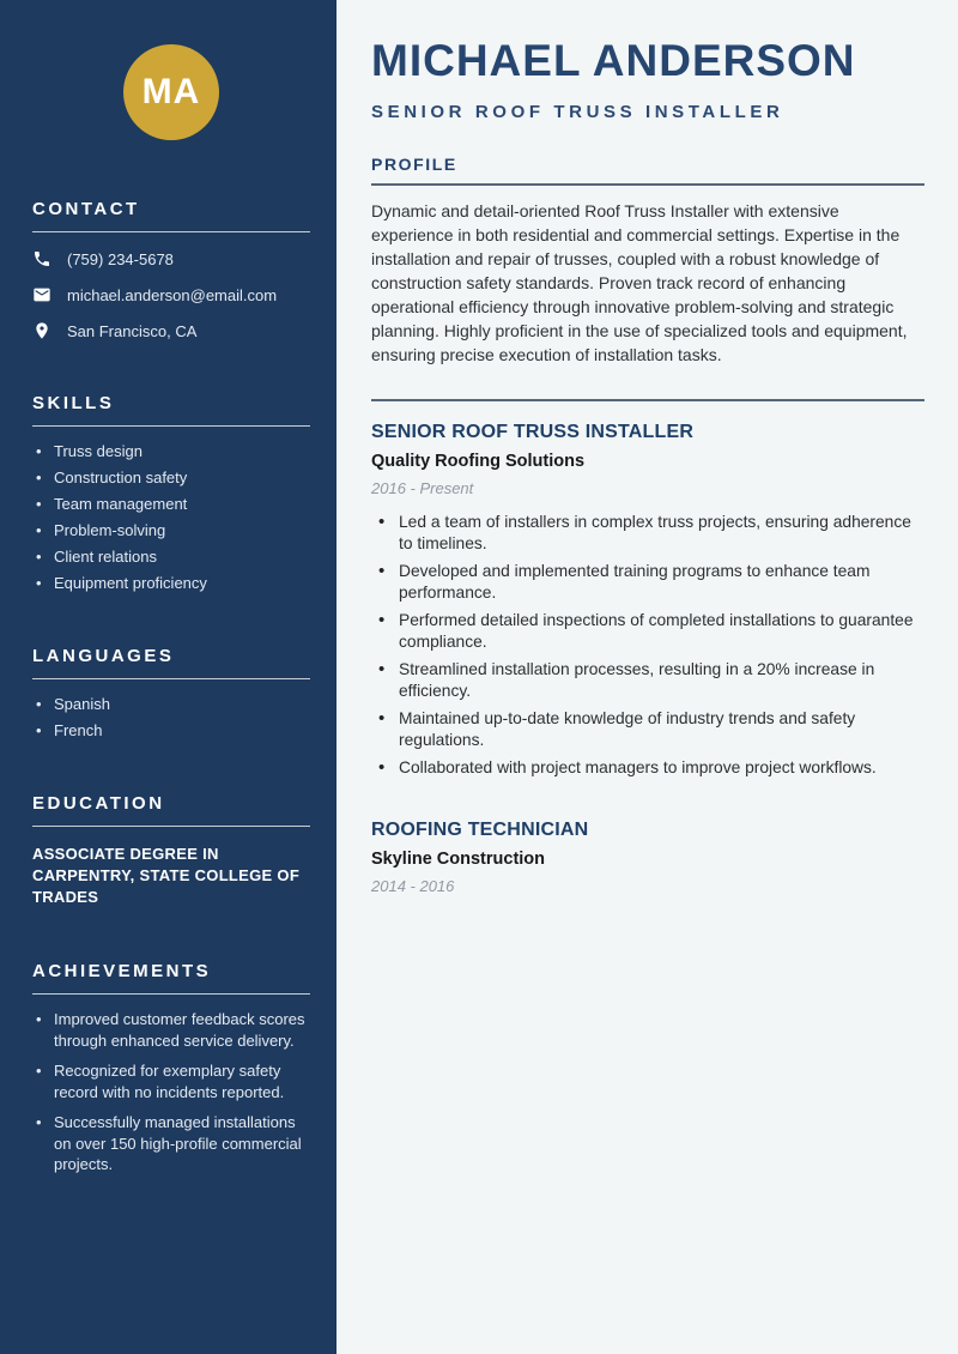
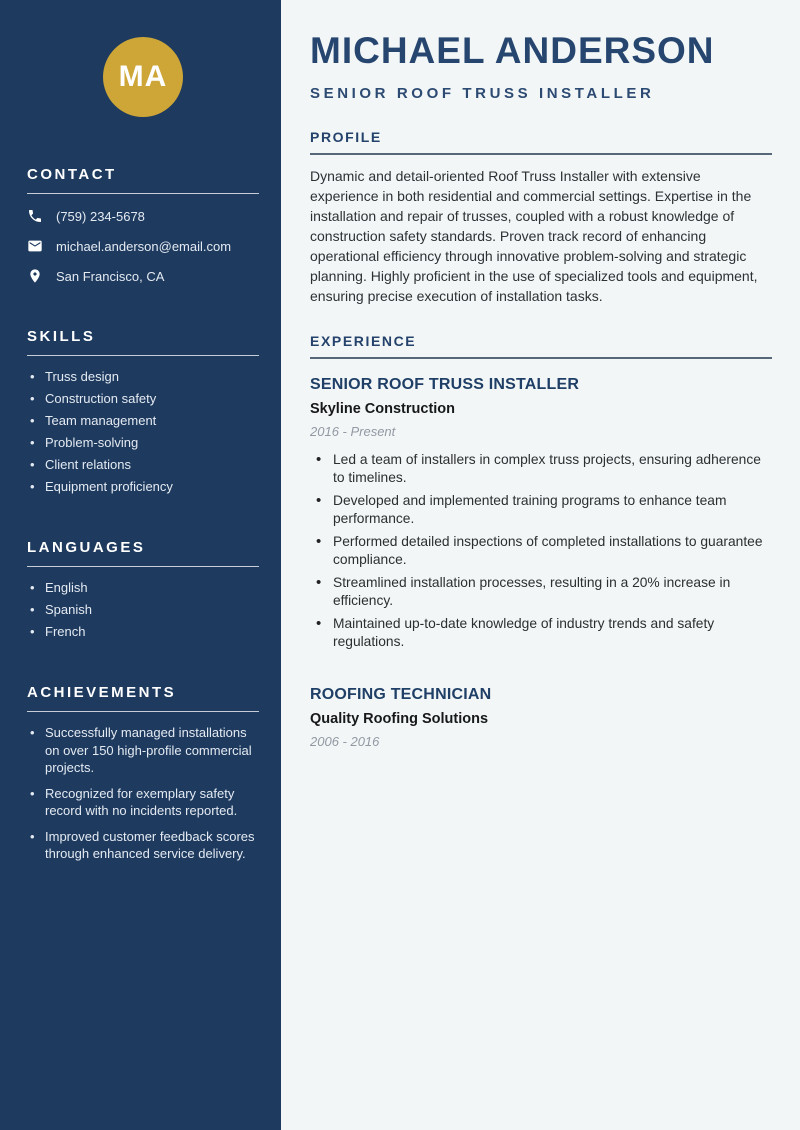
  MA
  CONTACT
  (759) 234-5678
  michael.anderson@email.com
  San Francisco, CA
  SKILLS
  Truss design
  Construction safety
  Team management
  Problem-solving
  Client relations
  Equipment proficiency
  LANGUAGES
+ English
  Spanish
  French
- EDUCATION
- ASSOCIATE DEGREE IN CARPENTRY, STATE COLLEGE OF TRADES
  ACHIEVEMENTS
- Improved customer feedback scores through enhanced service delivery.
+ Successfully managed installations on over 150 high-profile commercial projects.
  Recognized for exemplary safety record with no incidents reported.
- Successfully managed installations on over 150 high-profile commercial projects.
+ Improved customer feedback scores through enhanced service delivery.
  MICHAEL ANDERSON
  SENIOR ROOF TRUSS INSTALLER
  PROFILE
  Dynamic and detail-oriented Roof Truss Installer with extensive experience in both residential and commercial settings. Expertise in the installation and repair of trusses, coupled with a robust knowledge of construction safety standards. Proven track record of enhancing operational efficiency through innovative problem-solving and strategic planning. Highly proficient in the use of specialized tools and equipment, ensuring precise execution of installation tasks.
+ EXPERIENCE
  SENIOR ROOF TRUSS INSTALLER
- Quality Roofing Solutions
+ Skyline Construction
  2016 - Present
  Led a team of installers in complex truss projects, ensuring adherence to timelines.
  Developed and implemented training programs to enhance team performance.
  Performed detailed inspections of completed installations to guarantee compliance.
  Streamlined installation processes, resulting in a 20% increase in efficiency.
  Maintained up-to-date knowledge of industry trends and safety regulations.
- Collaborated with project managers to improve project workflows.
  ROOFING TECHNICIAN
- Skyline Construction
+ Quality Roofing Solutions
- 2014 - 2016
+ 2006 - 2016
